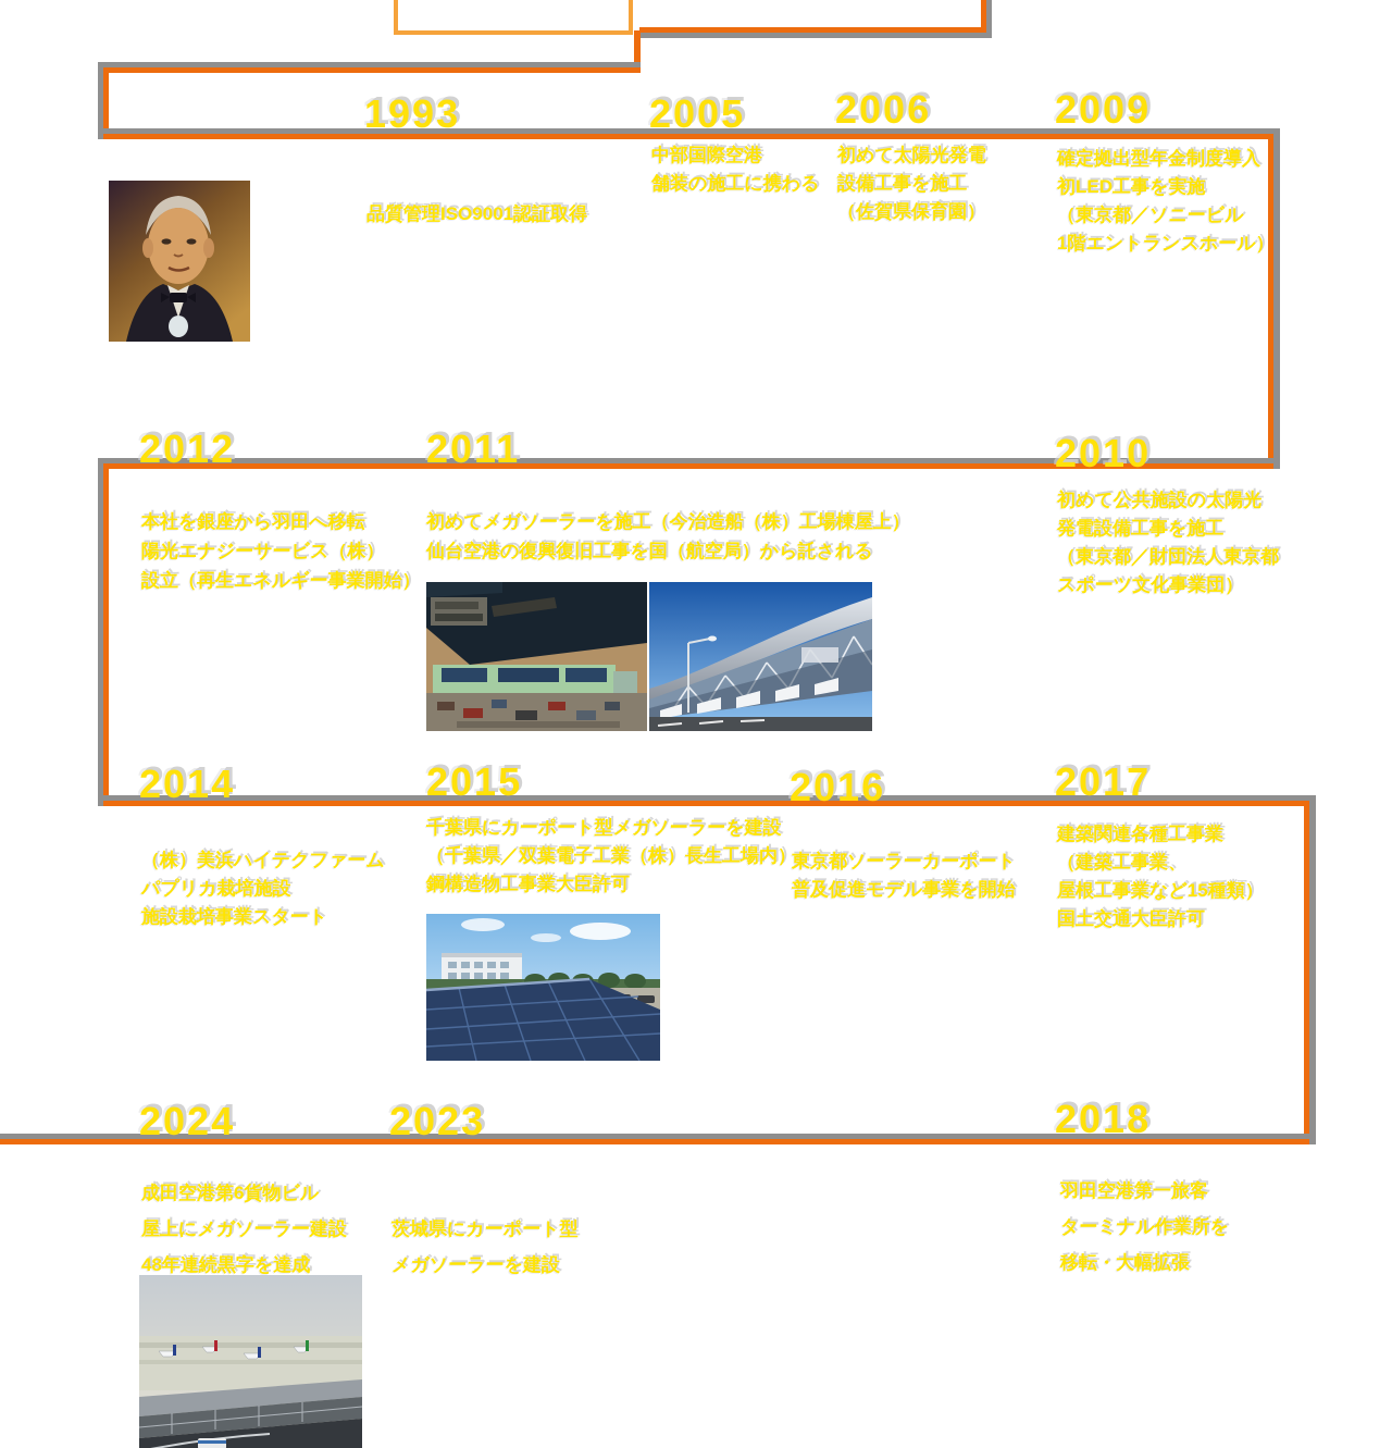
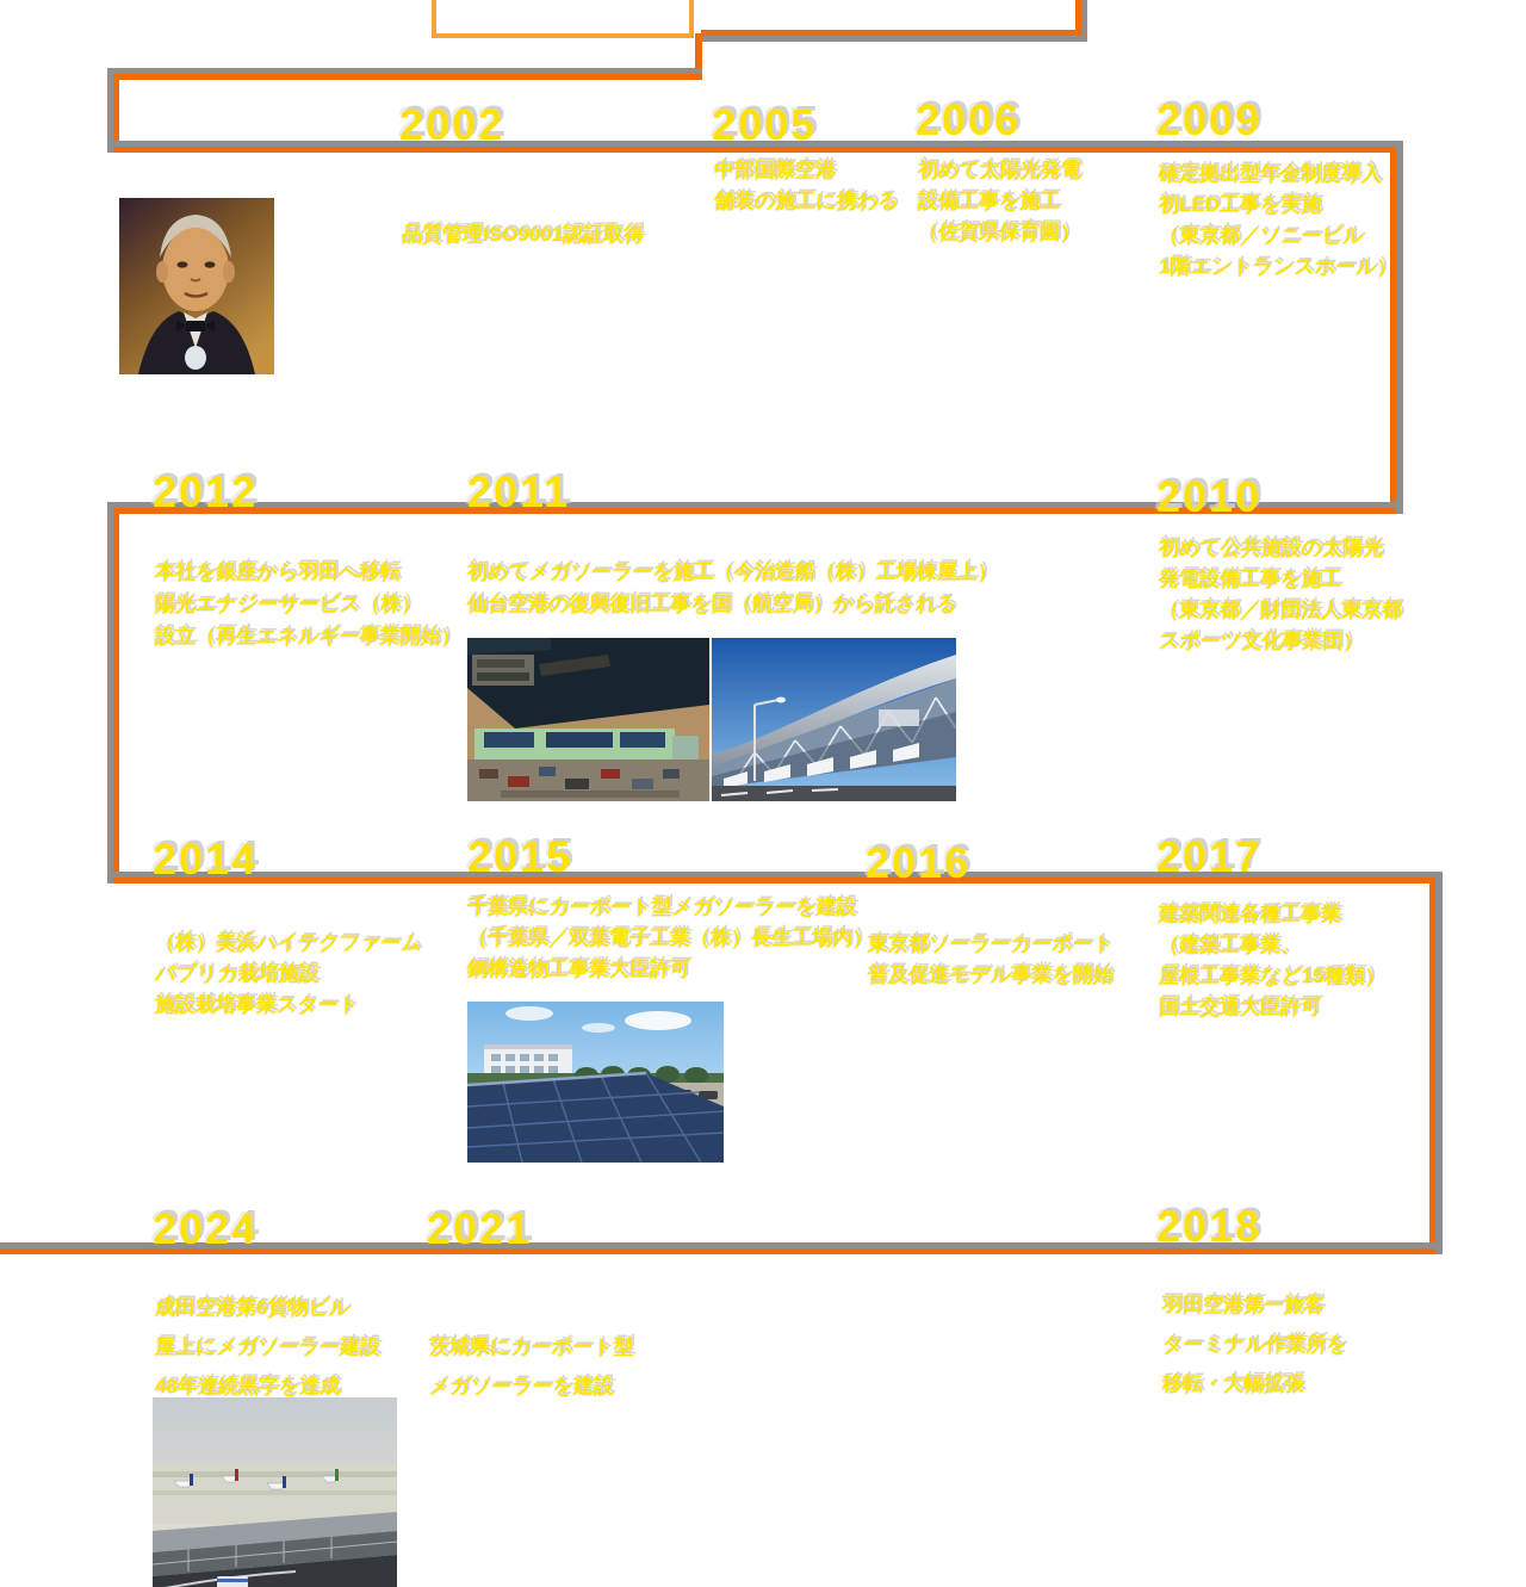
- 1993
+ 2002
  品質管理ISO9001認証取得
  2005
  中部国際空港
  舗装の施工に携わる
  2006
  初めて太陽光発電
  設備工事を施工
  （佐賀県保育園）
  2009
  確定拠出型年金制度導入
  初LED工事を実施
  （東京都／ソニービル
  1階エントランスホール）
  2012
  本社を銀座から羽田へ移転
  陽光エナジーサービス（株）
  設立（再生エネルギー事業開始）
  2011
  初めてメガソーラーを施工（今治造船（株）工場棟屋上）
  仙台空港の復興復旧工事を国（航空局）から託される
  2010
  初めて公共施設の太陽光
  発電設備工事を施工
  （東京都／財団法人東京都
  スポーツ文化事業団）
  2014
  （株）美浜ハイテクファーム
  パプリカ栽培施設
  施設栽培事業スタート
  2015
  千葉県にカーポート型メガソーラーを建設
  （千葉県／双葉電子工業（株）長生工場内）
  鋼構造物工事業大臣許可
  2016
  東京都ソーラーカーポート
  普及促進モデル事業を開始
  2017
  建築関連各種工事業
  （建築工事業、
  屋根工事業など15種類）
  国土交通大臣許可
  2024
  成田空港第6貨物ビル
  屋上にメガソーラー建設
  48年連続黒字を達成
- 2023
+ 2021
  茨城県にカーポート型
  メガソーラーを建設
  2018
  羽田空港第一旅客
  ターミナル作業所を
  移転・大幅拡張
